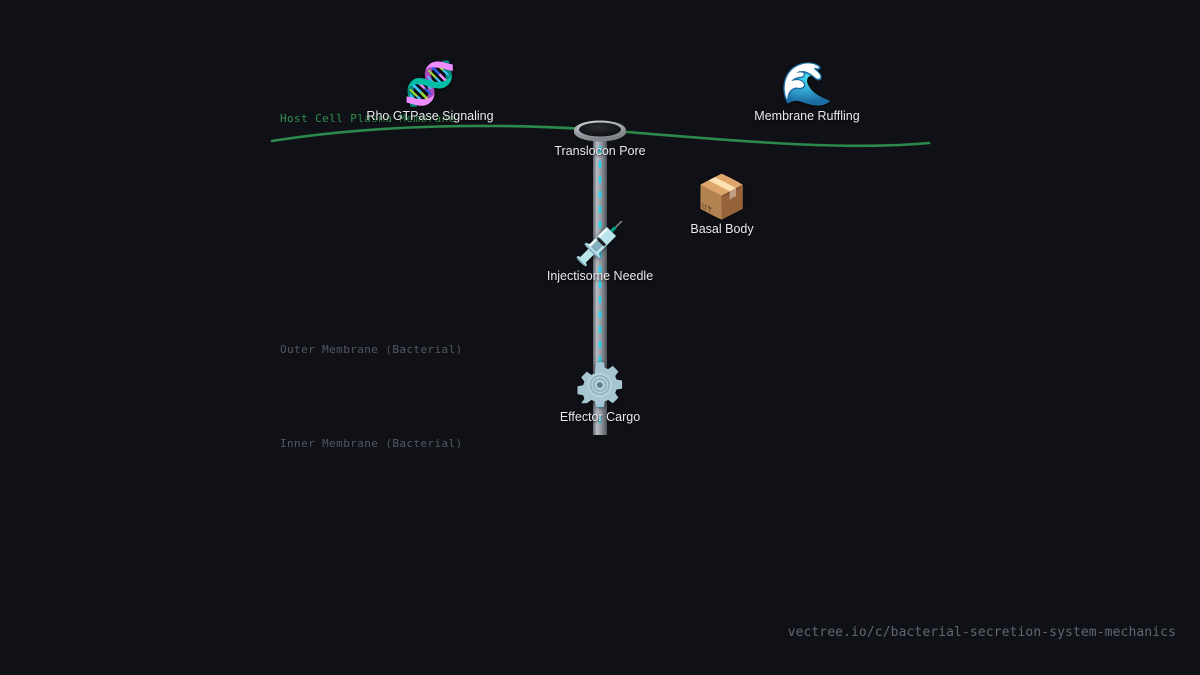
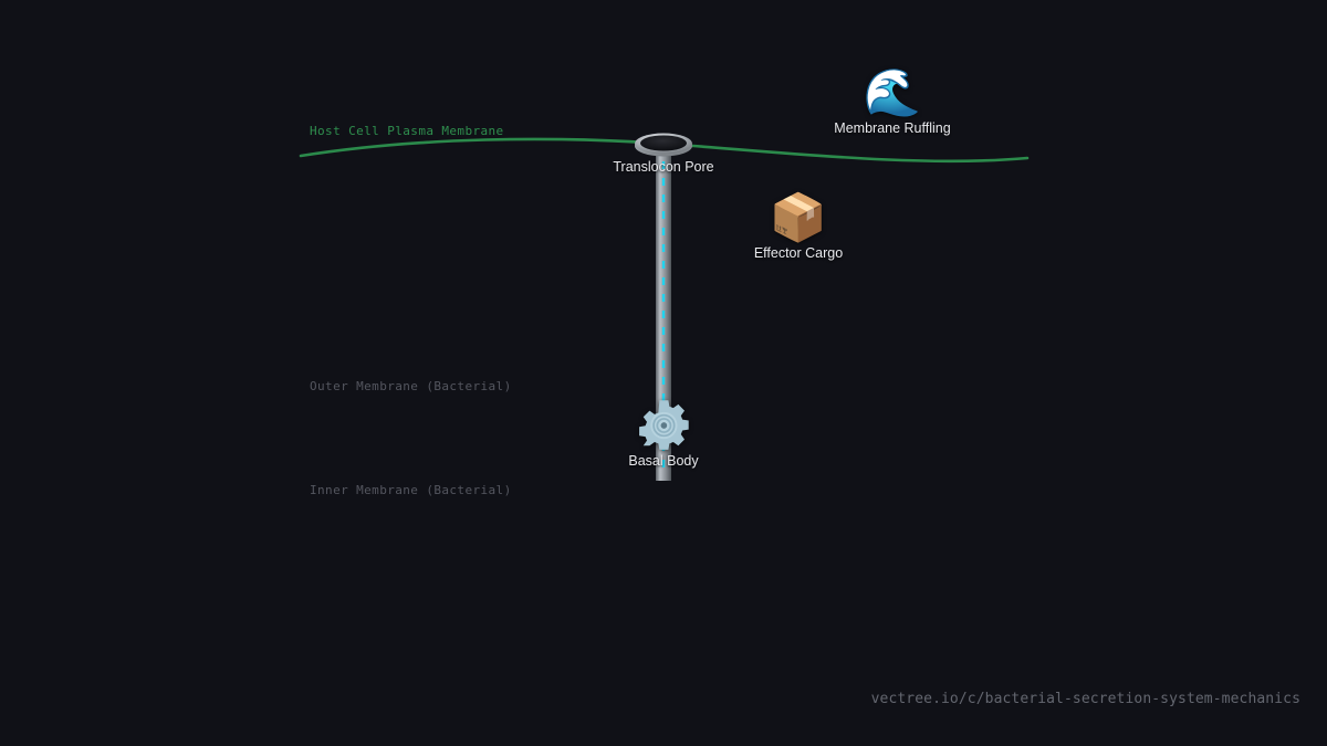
  Host Cell Plasma Membrane
  Outer Membrane (Bacterial)
  Inner Membrane (Bacterial)
- 🧬
- Rho GTPase Signaling
  🌊
  Membrane Ruffling
  Translocon Pore
  📦
- Basal Body
+ Effector Cargo
- 💉
- Injectisome Needle
- Effector Cargo
+ Basal Body
  vectree.io/c/bacterial-secretion-system-mechanics
